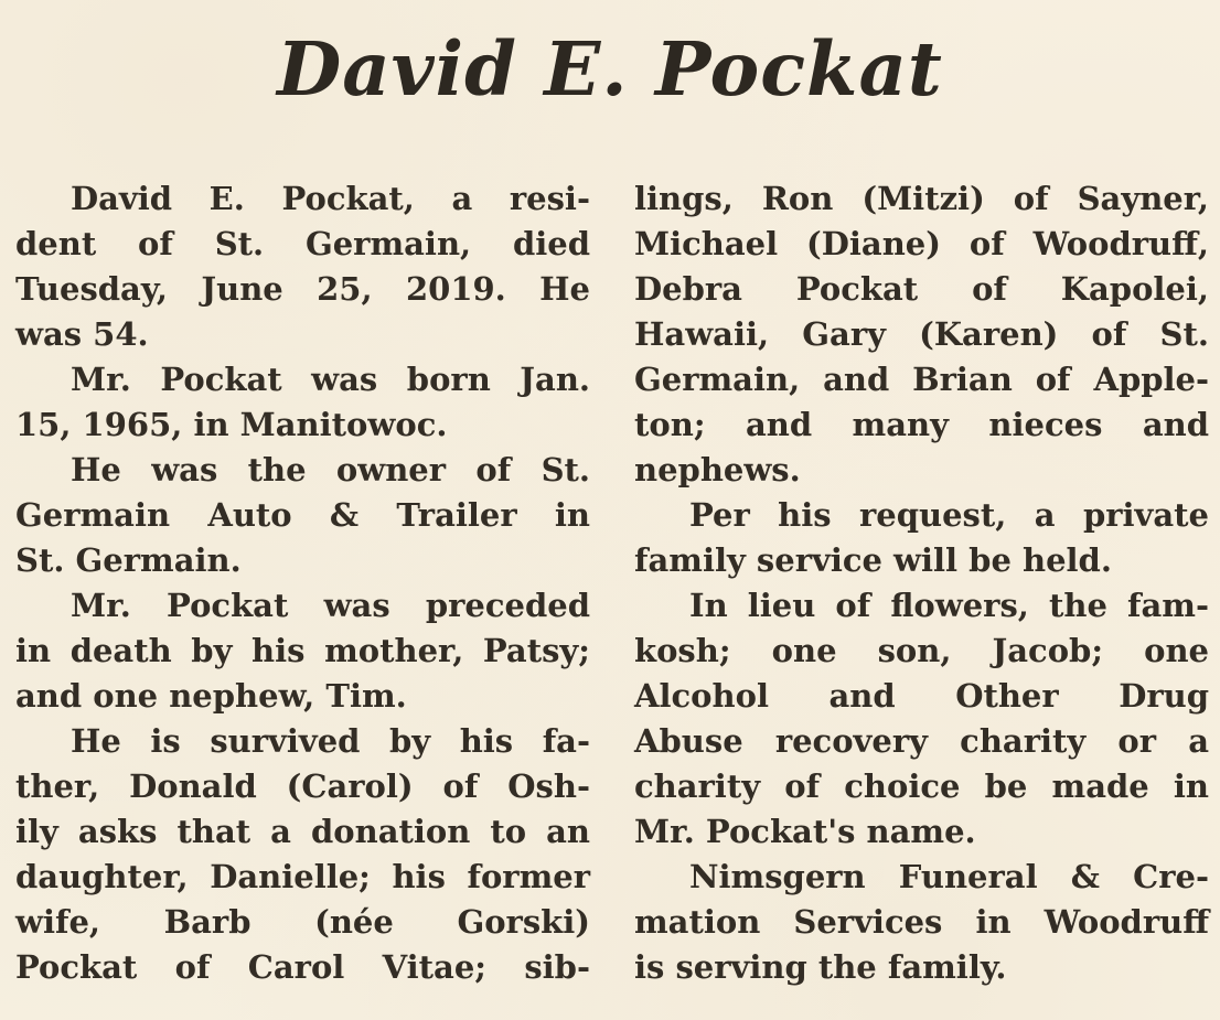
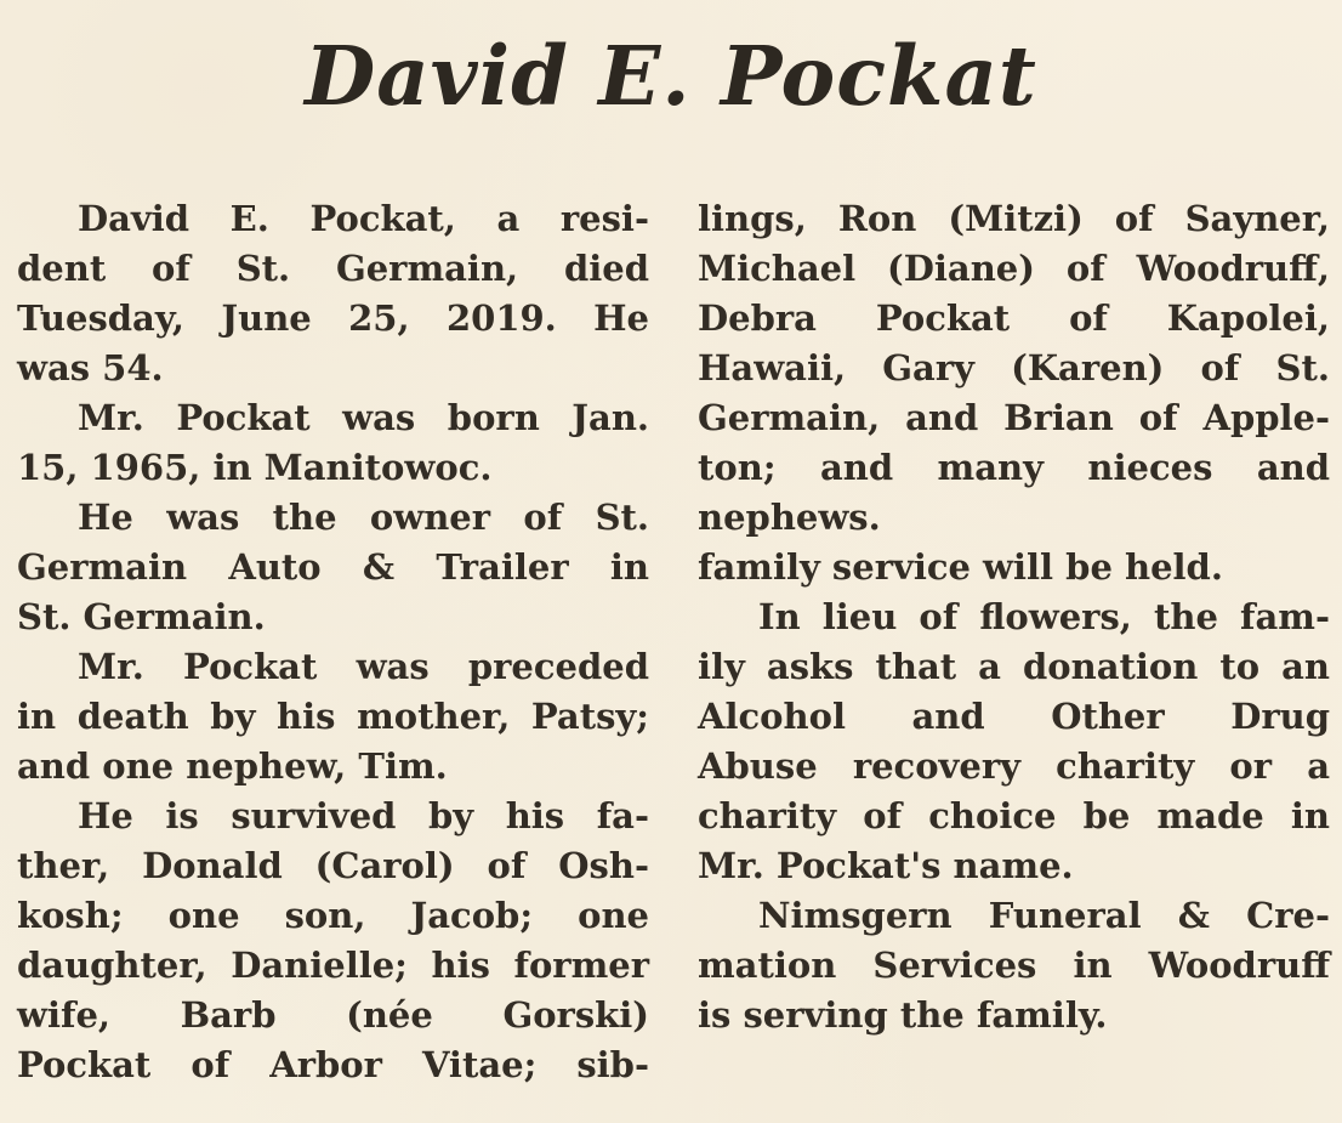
  David E. Pockat
  David E. Pockat, a resi-
  dent of St. Germain, died
  Tuesday, June 25, 2019. He
  was 54.
  Mr. Pockat was born Jan.
  15, 1965, in Manitowoc.
  He was the owner of St.
  Germain Auto & Trailer in
  St. Germain.
  Mr. Pockat was preceded
  in death by his mother, Patsy;
  and one nephew, Tim.
  He is survived by his fa-
  ther, Donald (Carol) of Osh-
- ily asks that a donation to an
+ kosh; one son, Jacob; one
  daughter, Danielle; his former
  wife, Barb (née Gorski)
- Pockat of Carol Vitae; sib-
+ Pockat of Arbor Vitae; sib-
  lings, Ron (Mitzi) of Sayner,
  Michael (Diane) of Woodruff,
  Debra Pockat of Kapolei,
  Hawaii, Gary (Karen) of St.
  Germain, and Brian of Apple-
  ton; and many nieces and
  nephews.
- Per his request, a private
  family service will be held.
  In lieu of flowers, the fam-
- kosh; one son, Jacob; one
+ ily asks that a donation to an
  Alcohol and Other Drug
  Abuse recovery charity or a
  charity of choice be made in
  Mr. Pockat's name.
  Nimsgern Funeral & Cre-
  mation Services in Woodruff
  is serving the family.
